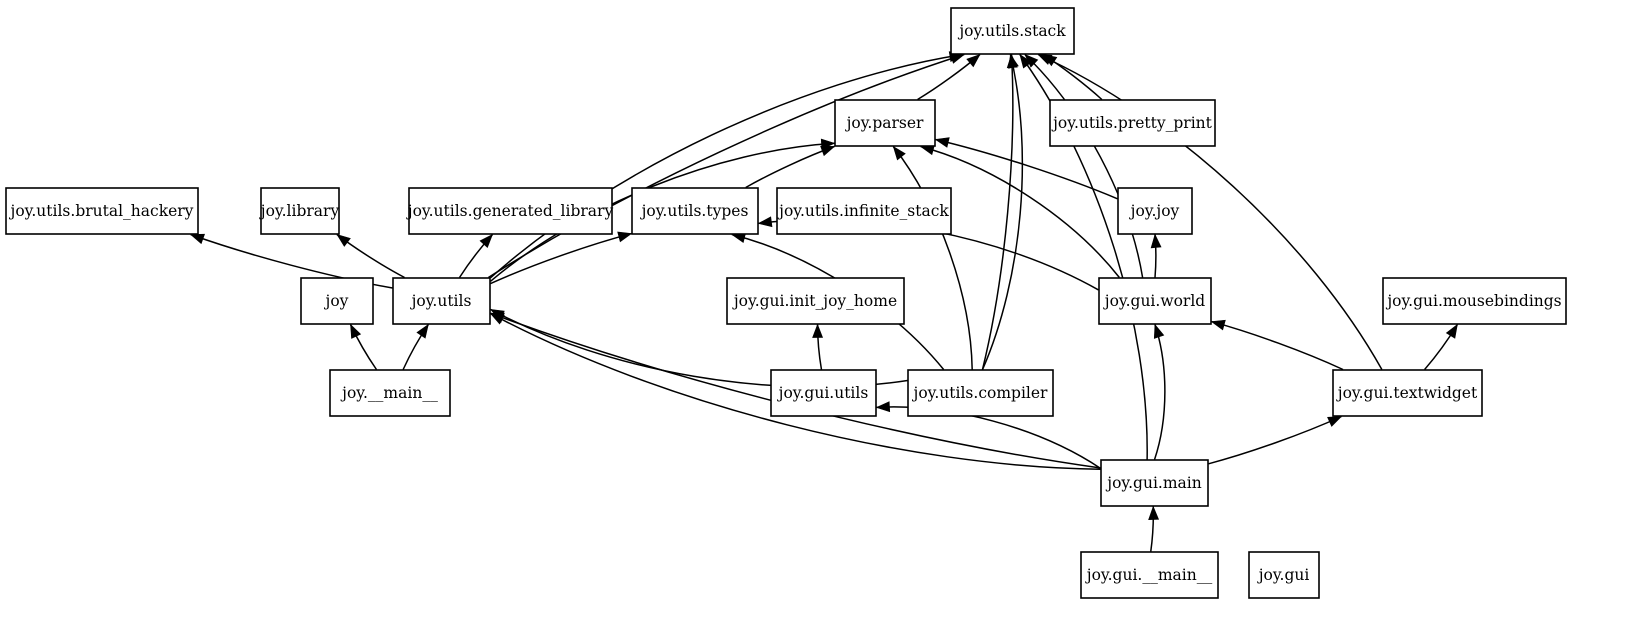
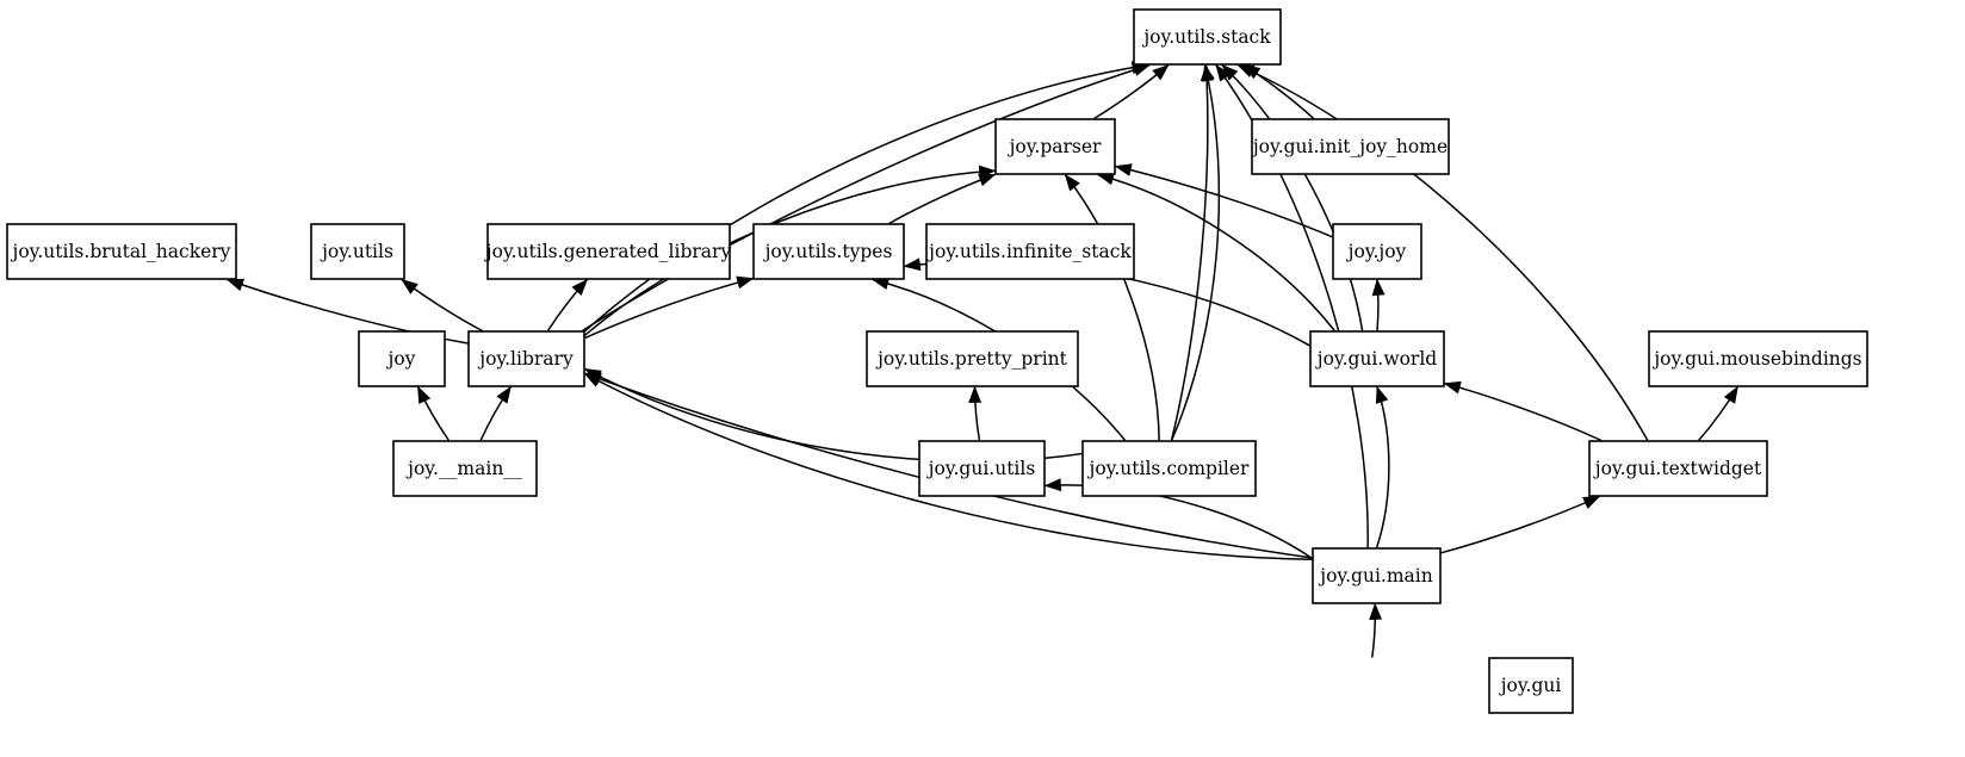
  joy.utils.stack
  joy.parser
- joy.utils.pretty_print
+ joy.gui.init_joy_home
  joy.utils.brutal_hackery
- joy.library
+ joy.utils
  joy.utils.generated_library
  joy.utils.types
  joy.utils.infinite_stack
  joy.joy
  joy.gui.mousebindings
  joy
- joy.utils
+ joy.library
- joy.gui.init_joy_home
+ joy.utils.pretty_print
  joy.gui.world
  joy.__main__
  joy.gui.utils
  joy.utils.compiler
  joy.gui.textwidget
  joy.gui.main
- joy.gui.__main__
  joy.gui
